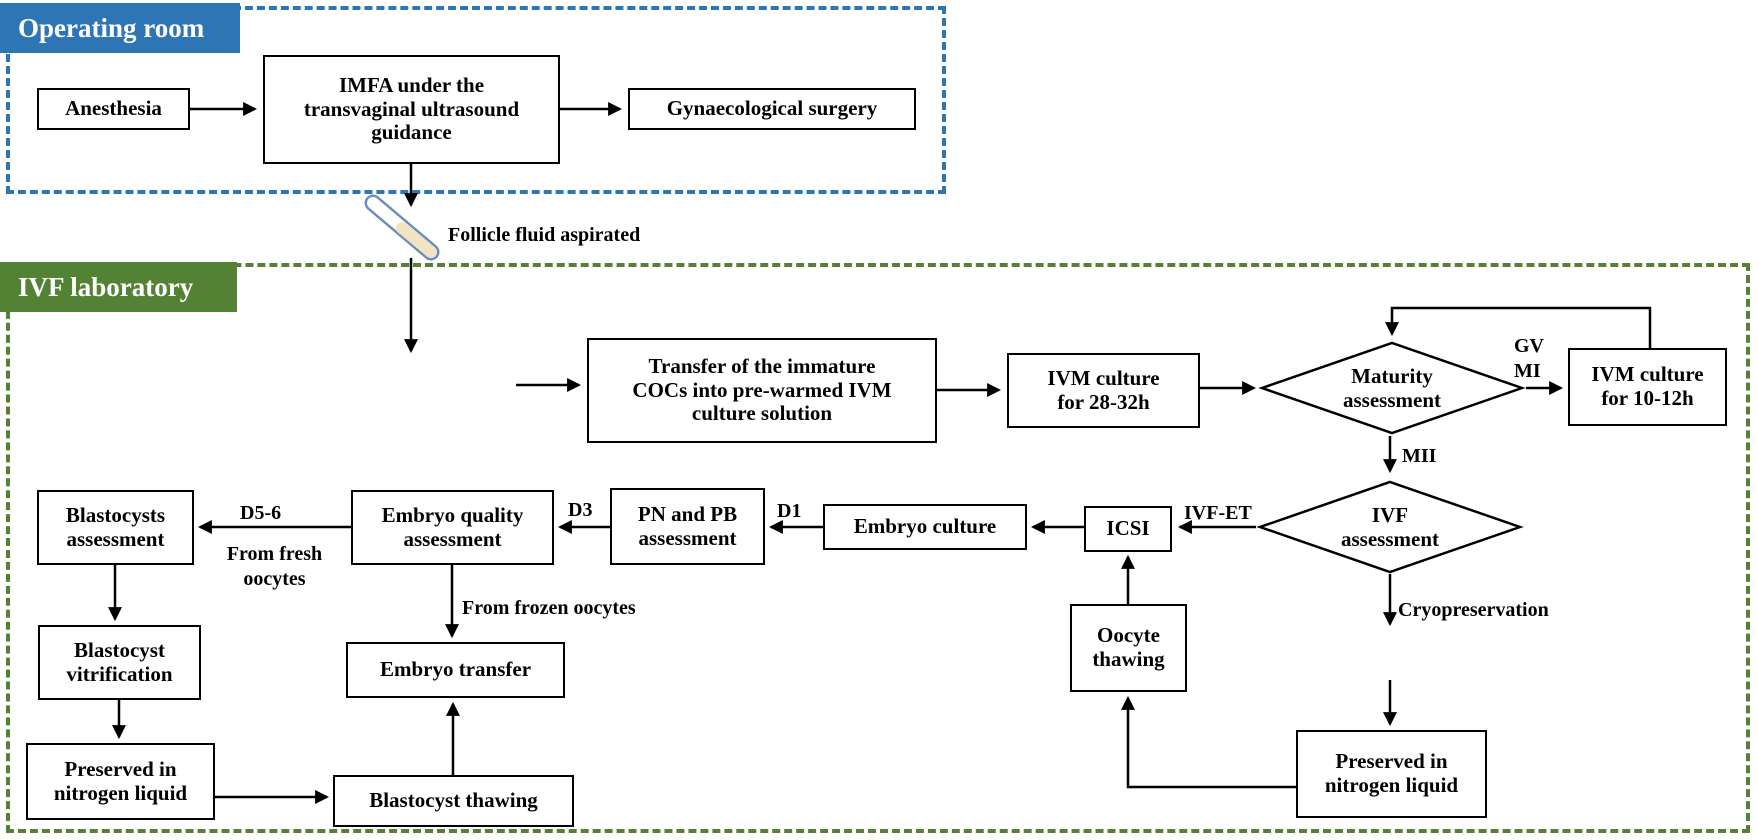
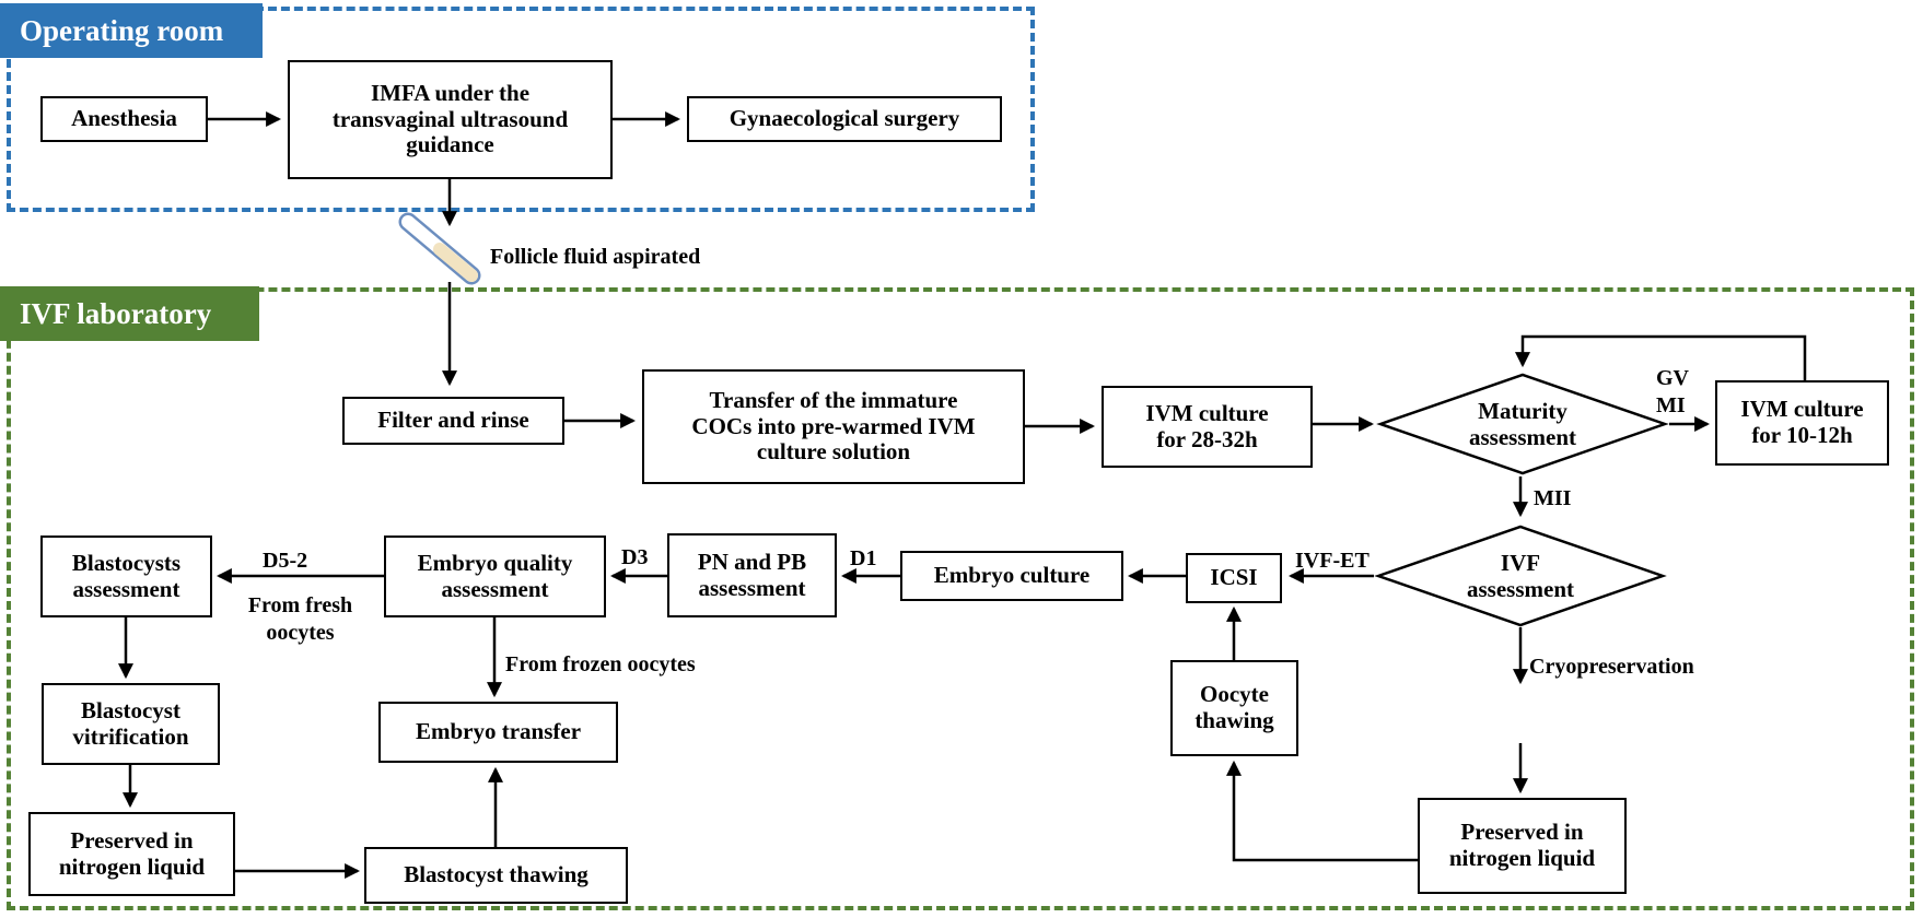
  Operating room
  IVF laboratory
  Anesthesia
  IMFA under the
  transvaginal ultrasound
  guidance
  Gynaecological surgery
+ Filter and rinse
  Transfer of the immature
  COCs into pre-warmed IVM
  culture solution
  IVM culture
  for 28-32h
  IVM culture
  for 10-12h
  Embryo culture
  ICSI
  PN and PB
  assessment
  Embryo quality
  assessment
  Blastocysts
  assessment
  Blastocyst
  vitrification
  Preserved in
  nitrogen liquid
  Blastocyst thawing
  Embryo transfer
  Oocyte
  thawing
  Preserved in
  nitrogen liquid
  Maturity
  assessment
  IVF
  assessment
  Follicle fluid aspirated
  GV
  MI
  MII
  IVF-ET
  D1
  D3
- D5-6
+ D5-2
  From fresh
  oocytes
  From frozen oocytes
  Cryopreservation
